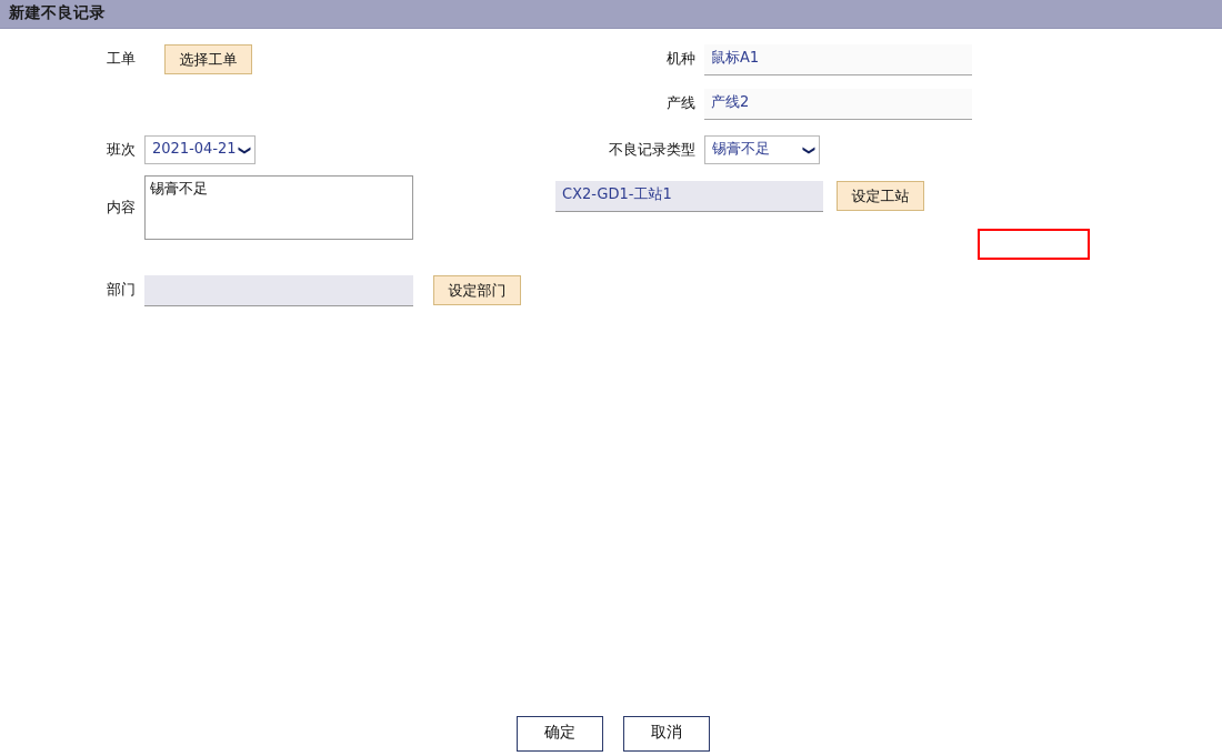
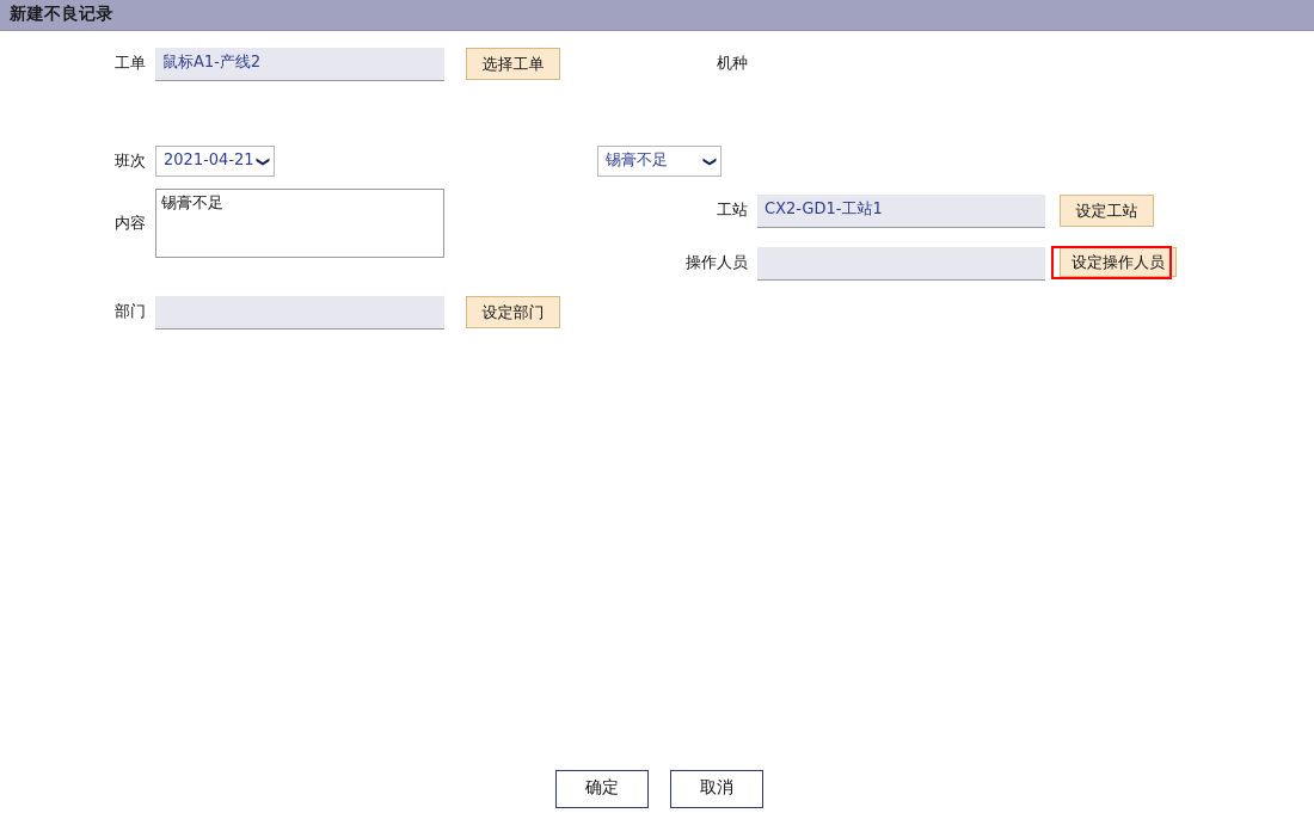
  新建不良记录
  工单
+ 鼠标A1-产线2
  选择工单
  班次
  2021-04-21
  内容
  锡膏不足
  部门
  设定部门
  机种
- 鼠标A1
- 产线
- 产线2
- 不良记录类型
  锡膏不足
+ 工站
  CX2-GD1-工站1
  设定工站
+ 操作人员
+ 设定操作人员
  确定
  取消
